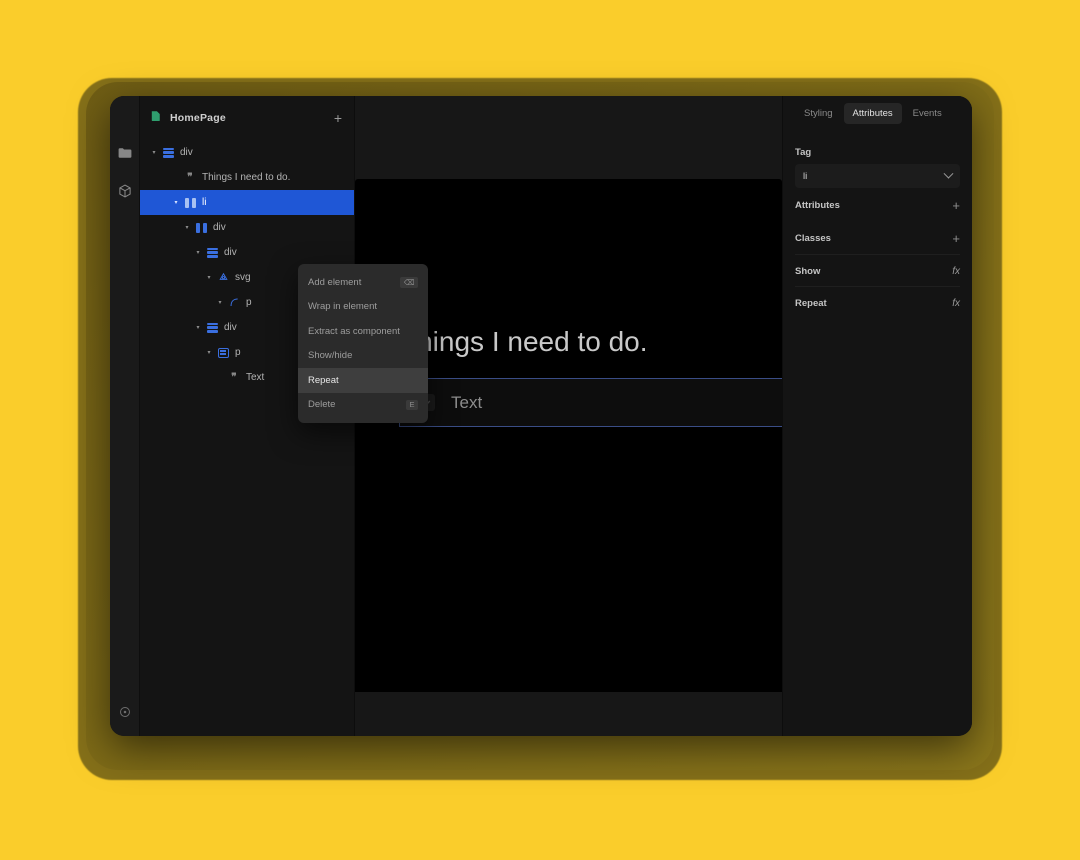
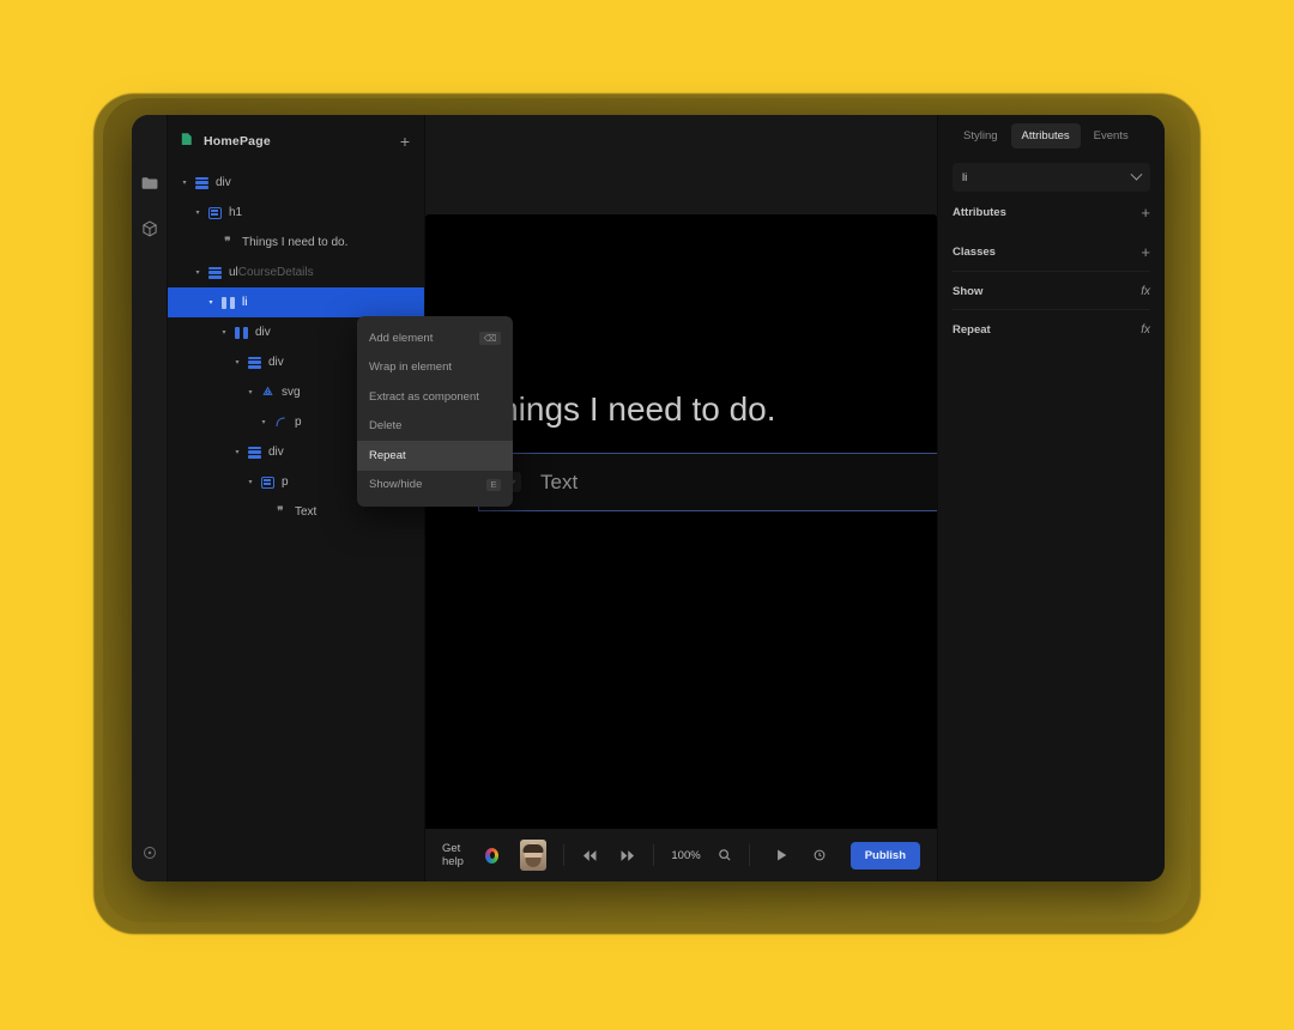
  HomePage
  +
  div
+ h1
  ❞
  Things I need to do.
+ ul
+ CourseDetails
  li
  div
  div
  svg
  p
  div
  p
  ❞
  Text
  Add element
  ⌫
  Wrap in element
  Extract as component
- Show/hide
+ Delete
  Repeat
- Delete
+ Show/hide
  E
  ings I need to do.
  Text
+ Get help
+ 100%
+ Publish
  Styling
  Attributes
  Events
- Tag
  li
  Attributes
  +
  Classes
  +
  Show
  fx
  Repeat
  fx
